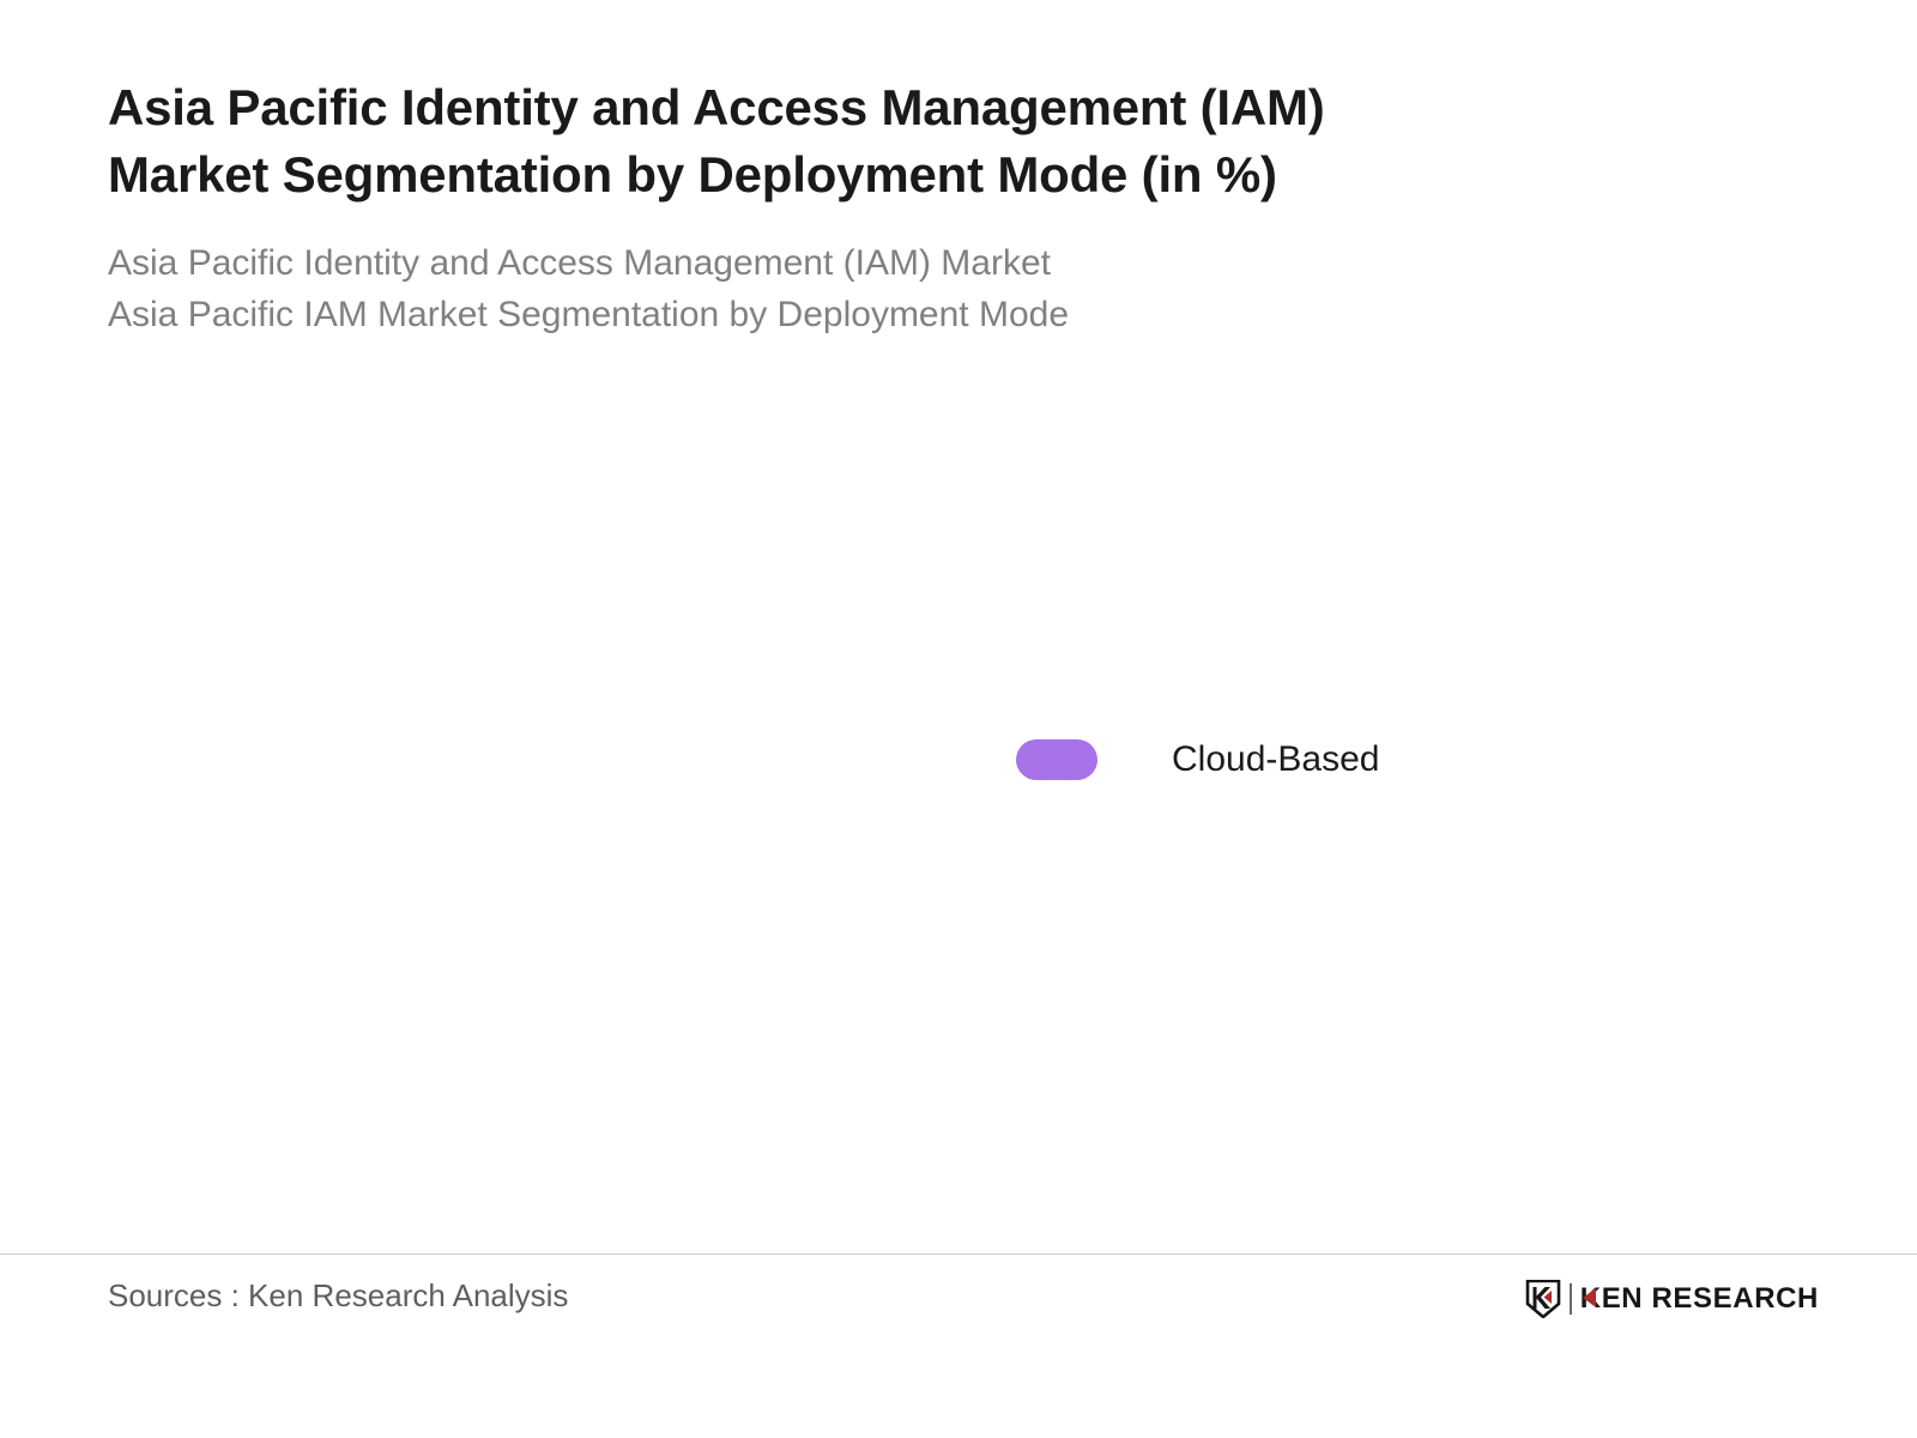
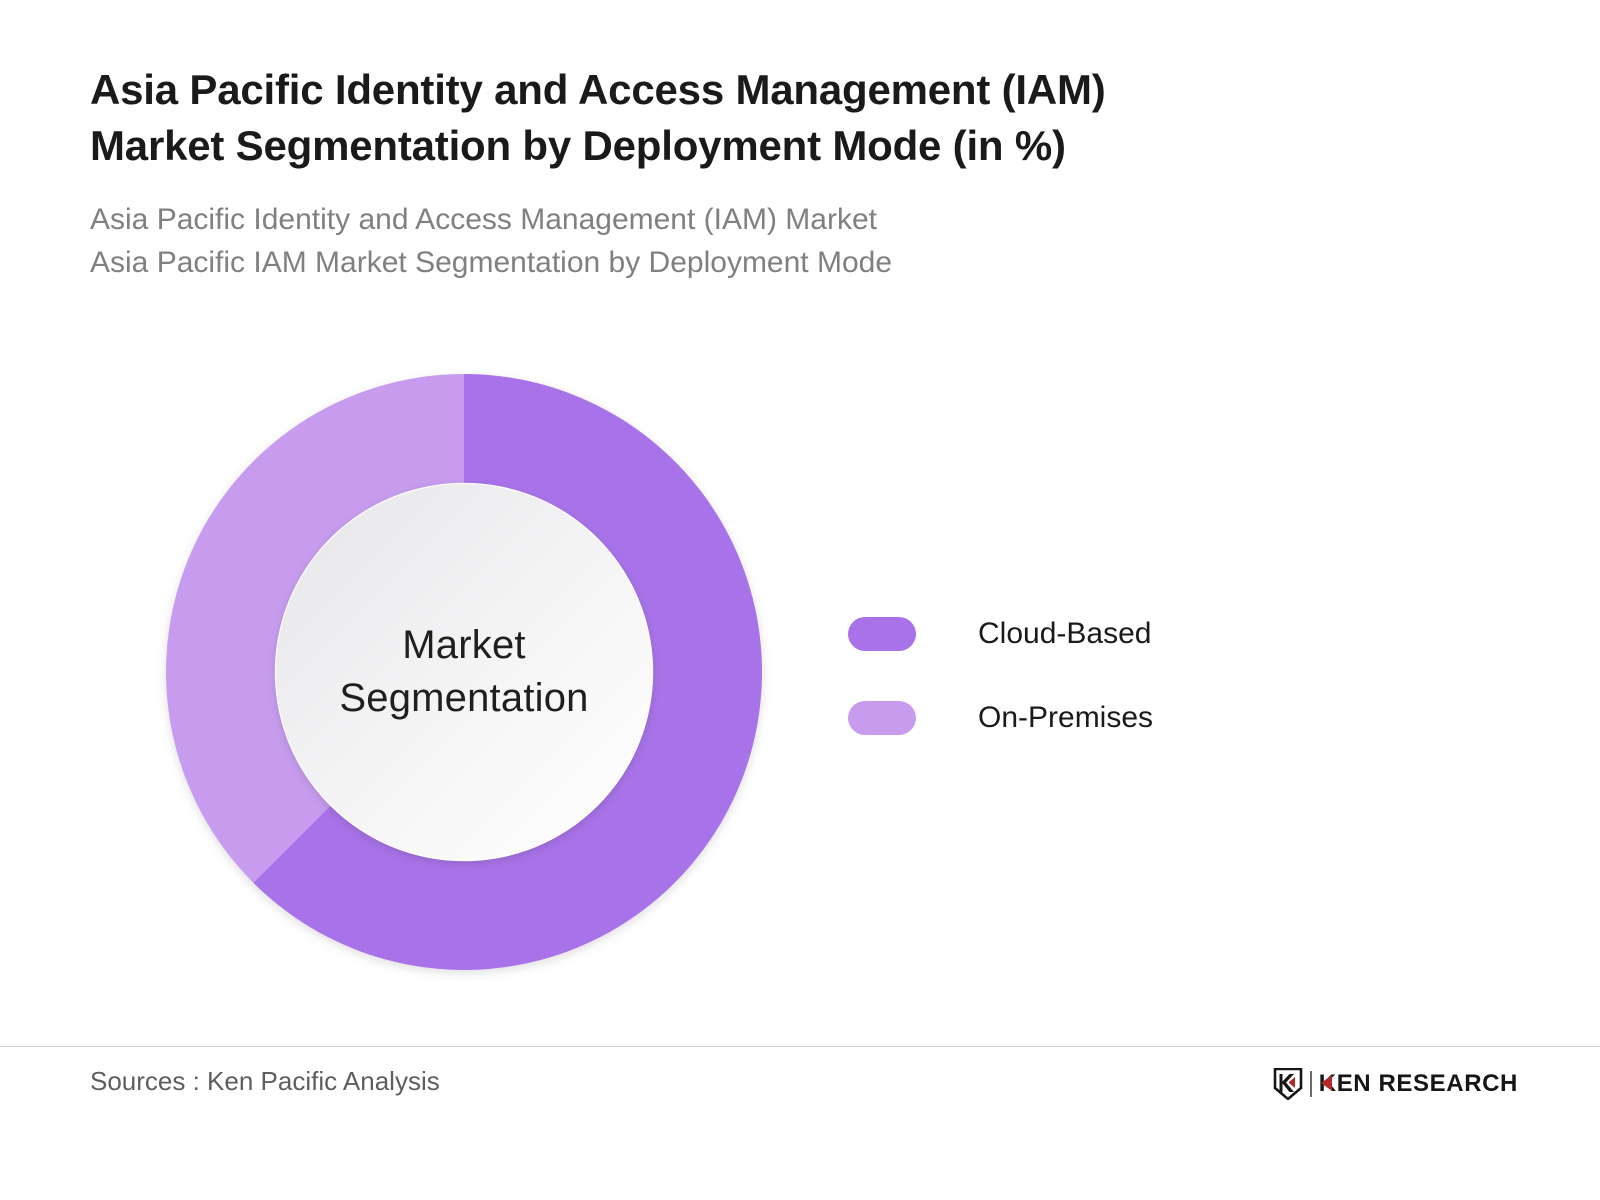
  Asia Pacific Identity and Access Management (IAM)
  Market Segmentation by Deployment Mode (in %)
  Asia Pacific Identity and Access Management (IAM) Market
  Asia Pacific IAM Market Segmentation by Deployment Mode
+ Market
+ Segmentation
  Cloud-Based
+ On-Premises
- Sources : Ken Research Analysis
+ Sources : Ken Pacific Analysis
  KEN RESEARCH
